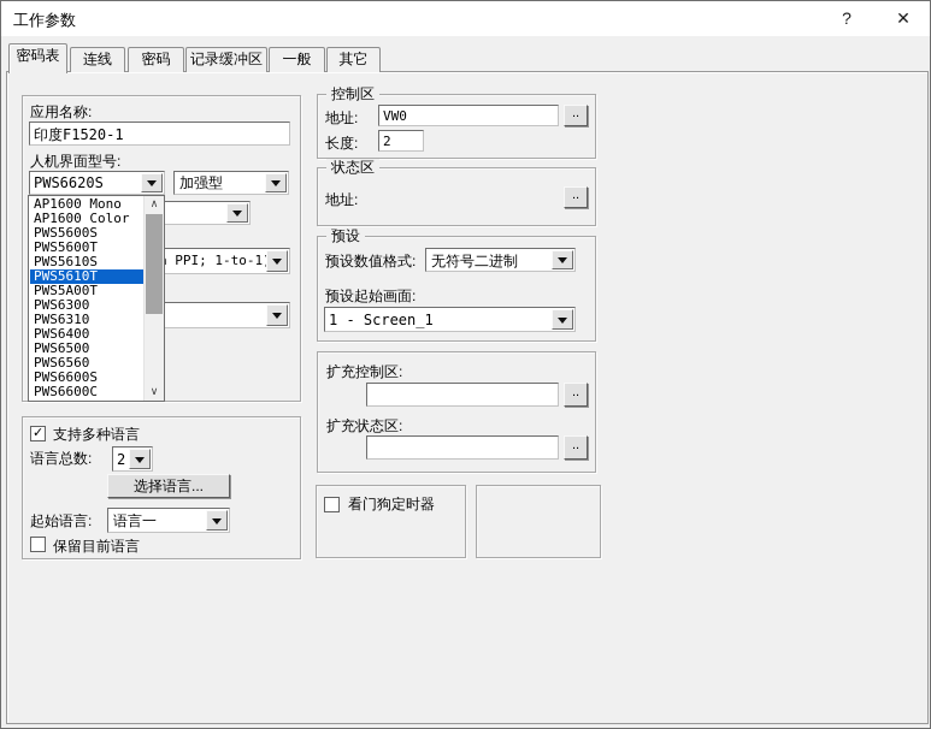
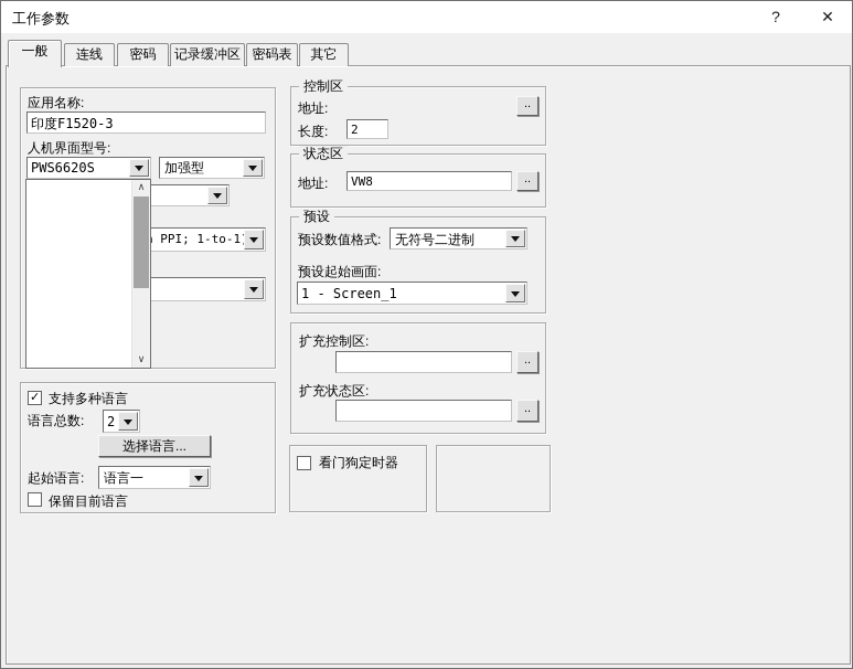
  工作参数
  ?
  ✕
- 密码表
+ 一般
  连线
  密码
  记录缓冲区
- 一般
+ 密码表
  其它
  应用名称:
- 印度F1520-1
+ 印度F1520-3
  人机界面型号:
  PWS6620S
  加强型
  PPI; 1-to-1
- AP1600 Mono
- AP1600 Color
- PWS5600S
- PWS5600T
- PWS5610S
- PWS5610T
- PWS5A00T
- PWS6300
- PWS6310
- PWS6400
- PWS6500
- PWS6560
- PWS6600S
- PWS6600C
  ∧
  ∨
  支持多种语言
  语言总数:
  2
  选择语言...
  起始语言:
  语言一
  保留目前语言
  控制区
  地址:
- VW0
  ..
  长度:
  2
  状态区
  地址:
+ VW8
  ..
  预设
  预设数值格式:
  无符号二进制
  预设起始画面:
  1 - Screen_1
  扩充控制区:
  ..
  扩充状态区:
  ..
  看门狗定时器
